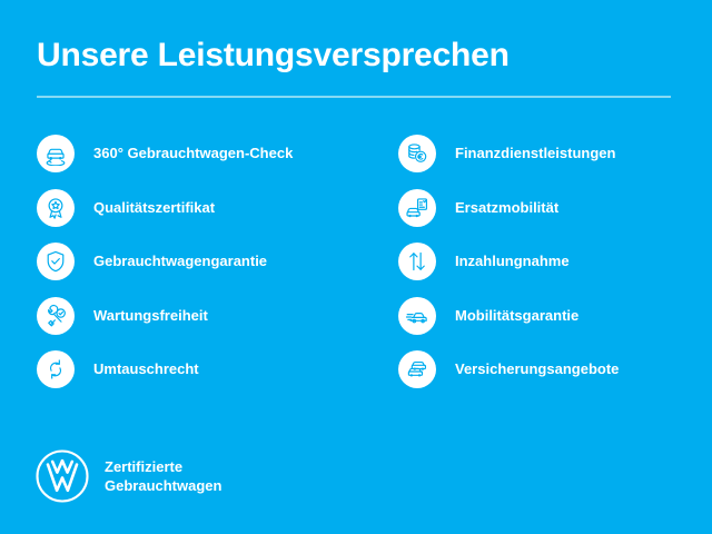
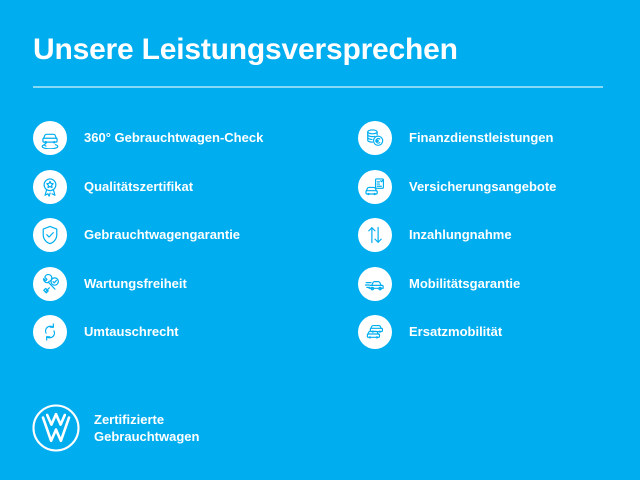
  Unsere Leistungsversprechen
  360° Gebrauchtwagen-Check
  Qualitätszertifikat
  Gebrauchtwagengarantie
  Wartungsfreiheit
  Umtauschrecht
  Finanzdienstleistungen
- Ersatzmobilität
+ Versicherungsangebote
  Inzahlungnahme
  Mobilitätsgarantie
- Versicherungsangebote
+ Ersatzmobilität
  Zertifizierte
  Gebrauchtwagen
